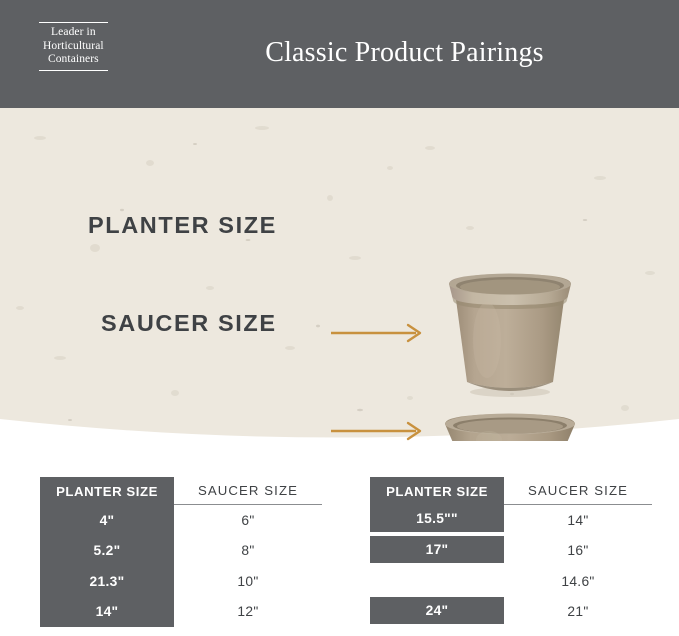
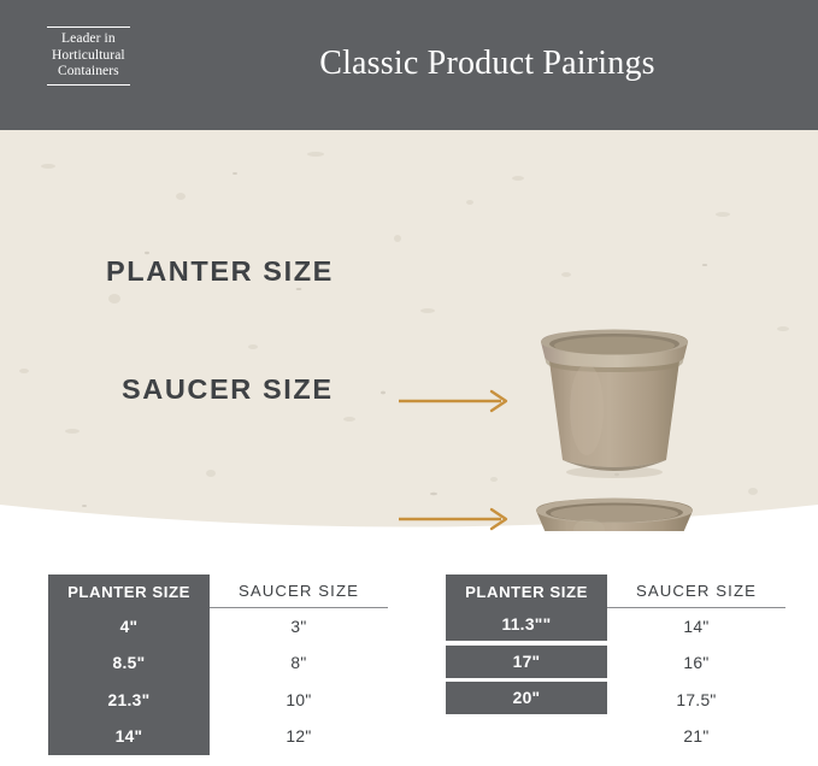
  Leader in
  Horticultural
  Containers
  Classic Product Pairings
  PLANTER SIZE
  SAUCER SIZE
  PLANTER SIZE
  SAUCER SIZE
  4"
- 6"
+ 3"
- 5.2"
+ 8.5"
  8"
  21.3"
  10"
  14"
  12"
  PLANTER SIZE
  SAUCER SIZE
- 15.5""
+ 11.3""
  14"
  17"
  16"
+ 20"
- 14.6"
+ 17.5"
- 24"
  21"
